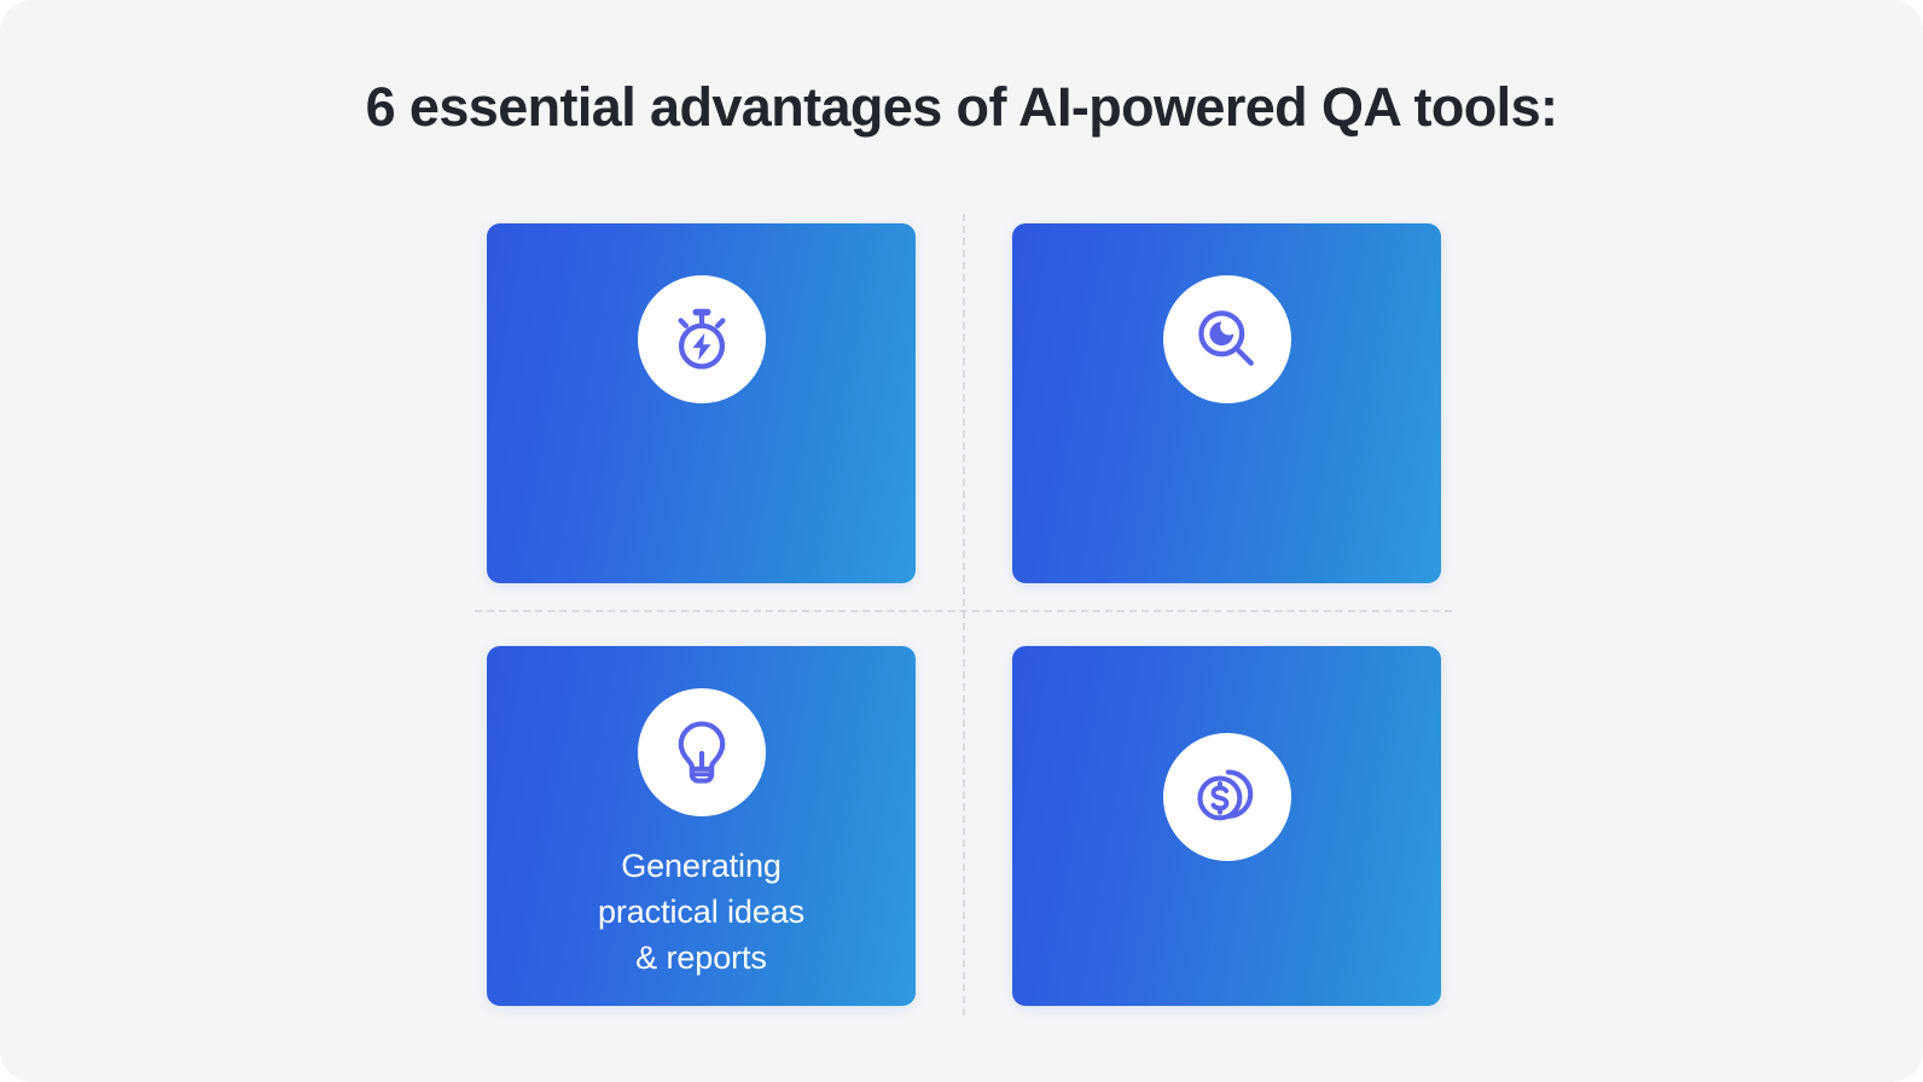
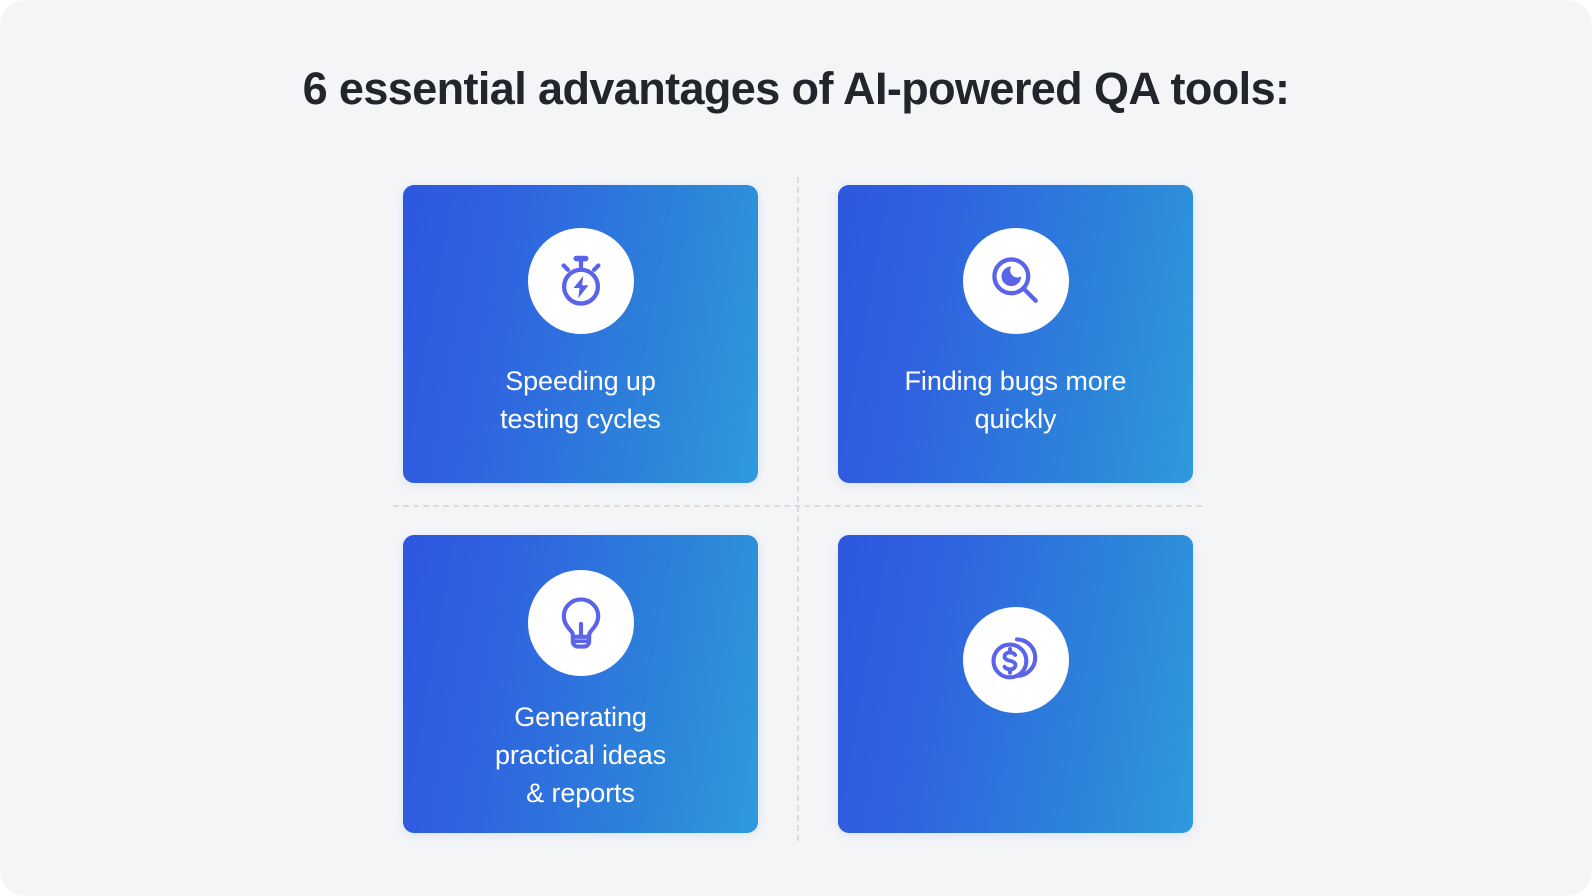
  6 essential advantages of AI-powered QA tools:
+ Speeding up
+ testing cycles
+ Finding bugs more
+ quickly
  Generating
  practical ideas
  & reports
